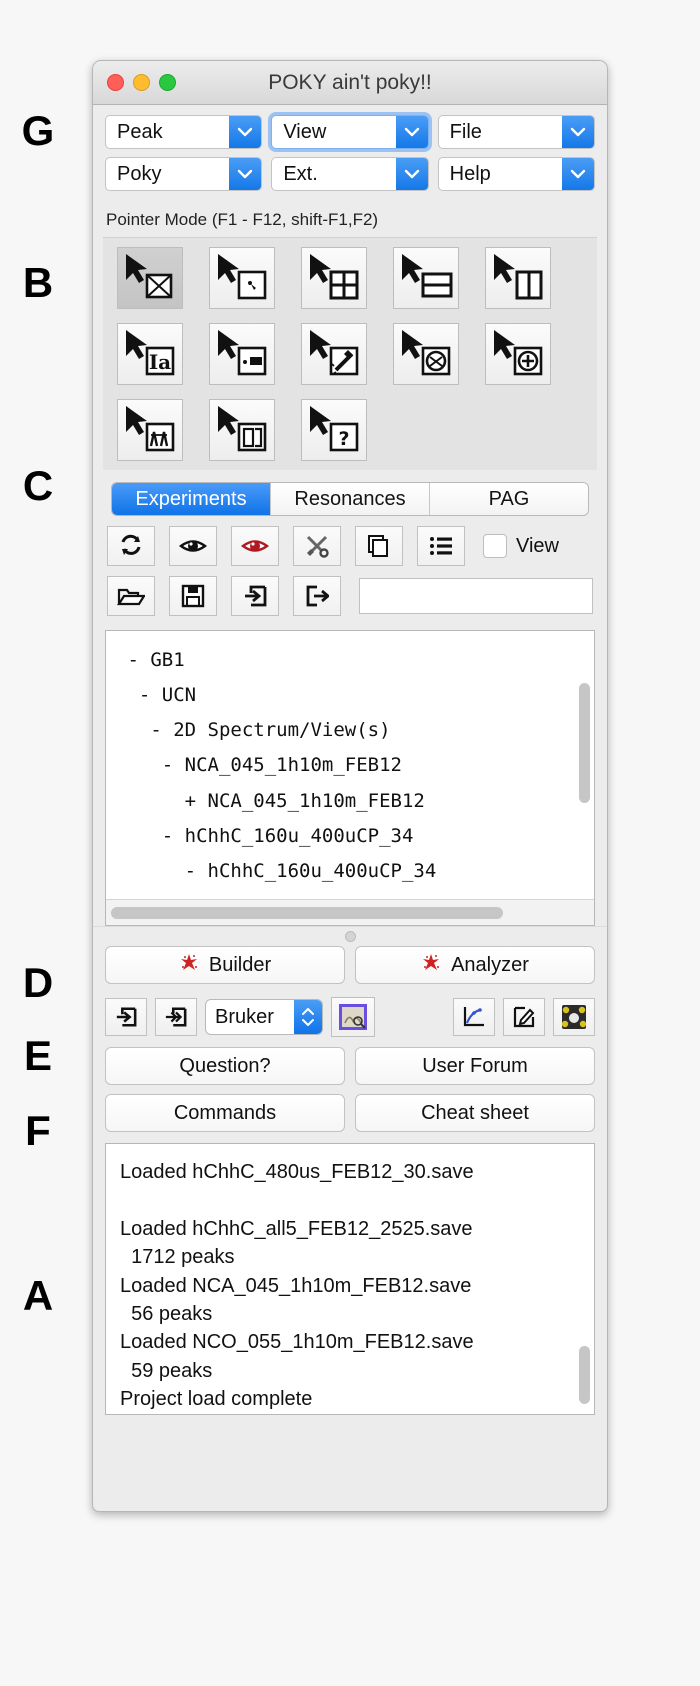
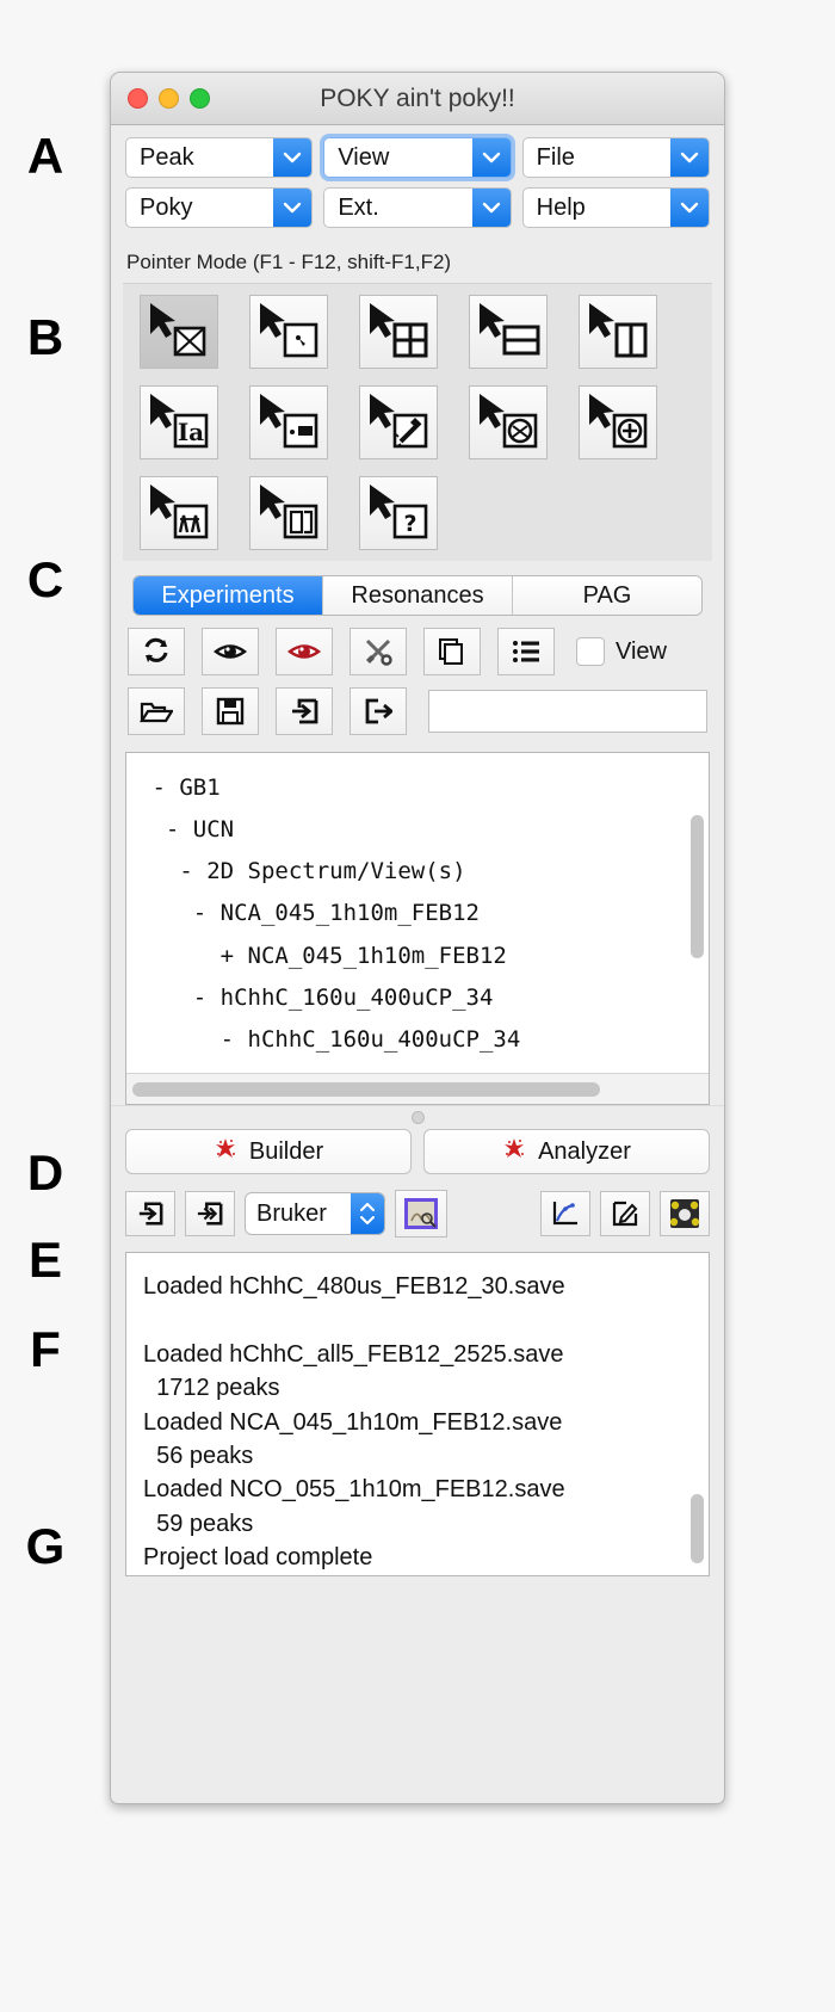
- G
+ A
  B
  C
  D
  E
  F
- A
+ G
  POKY ain't poky!!
  Peak
  View
  File
  Poky
  Ext.
  Help
  Pointer Mode (F1 - F12, shift-F1,F2)
  Ia
  ?
  Experiments
  Resonances
  PAG
  View
  - GB1
  - UCN
  - 2D Spectrum/View(s)
  - NCA_045_1h10m_FEB12
  + NCA_045_1h10m_FEB12
  - hChhC_160u_400uCP_34
  - hChhC_160u_400uCP_34
  Builder
  Analyzer
  Bruker
- Question?
- User Forum
- Commands
- Cheat sheet
  Loaded hChhC_480us_FEB12_30.save
  Loaded hChhC_all5_FEB12_2525.save
  1712 peaks
  Loaded NCA_045_1h10m_FEB12.save
  56 peaks
  Loaded NCO_055_1h10m_FEB12.save
  59 peaks
  Project load complete
